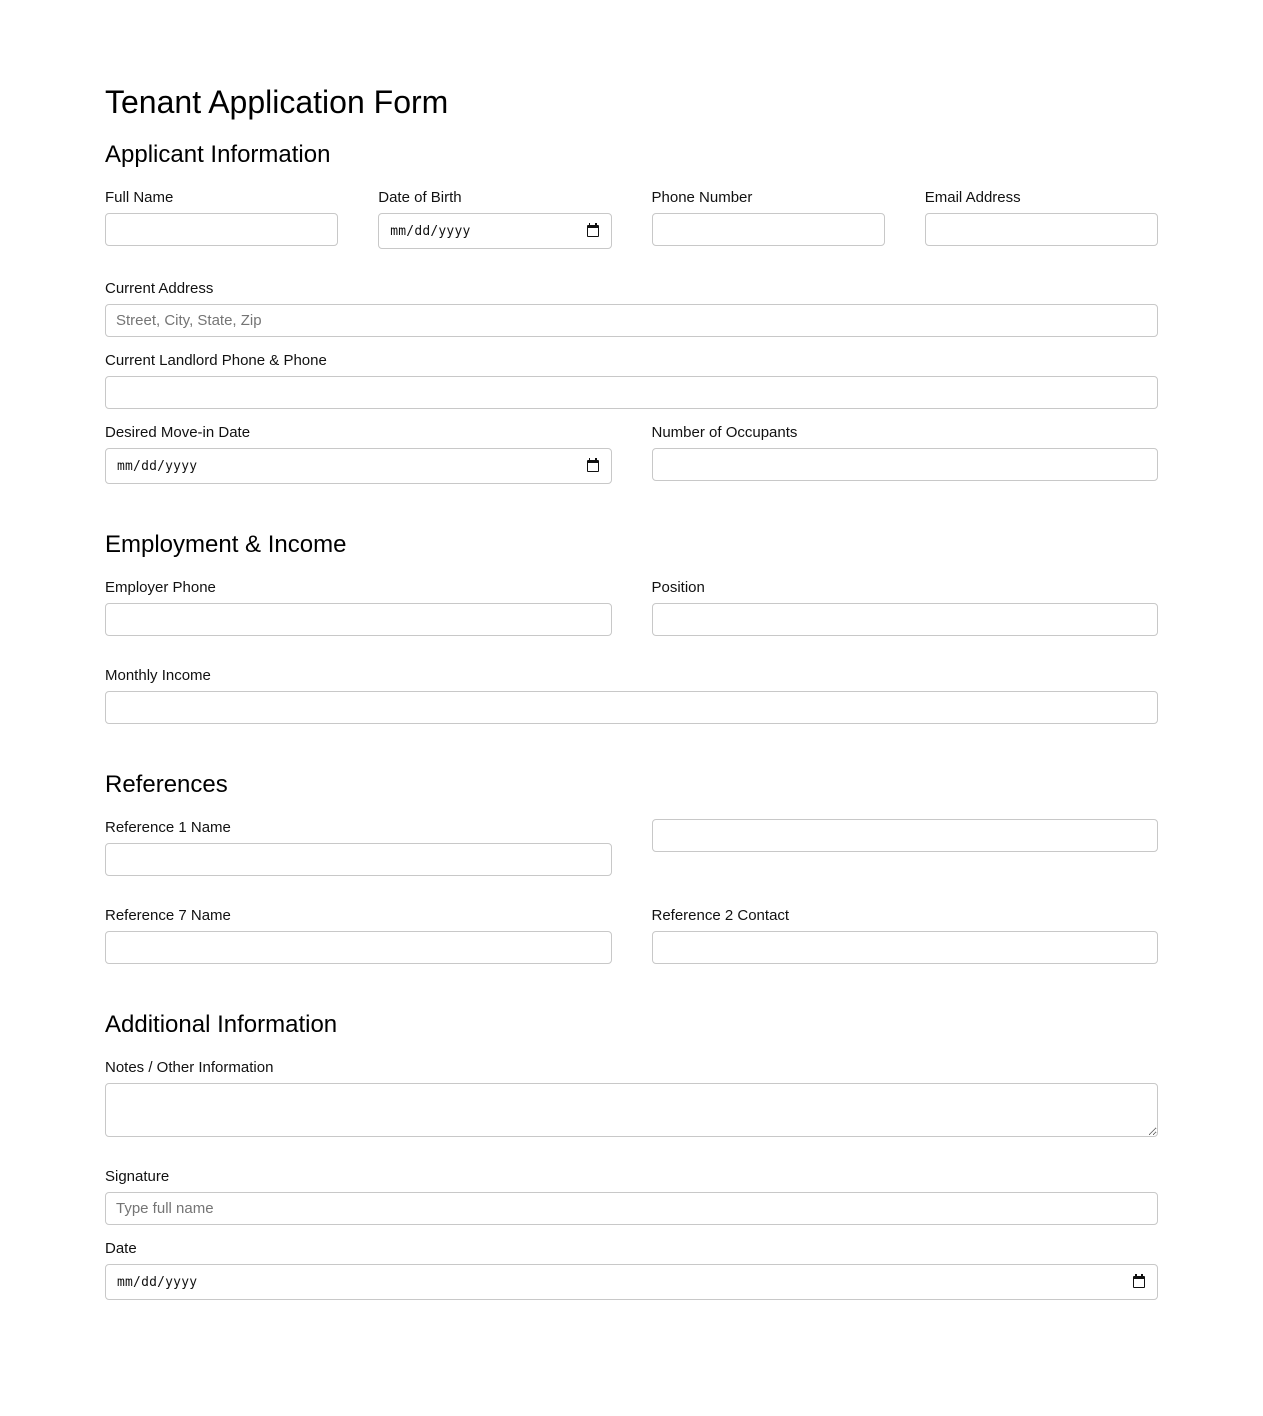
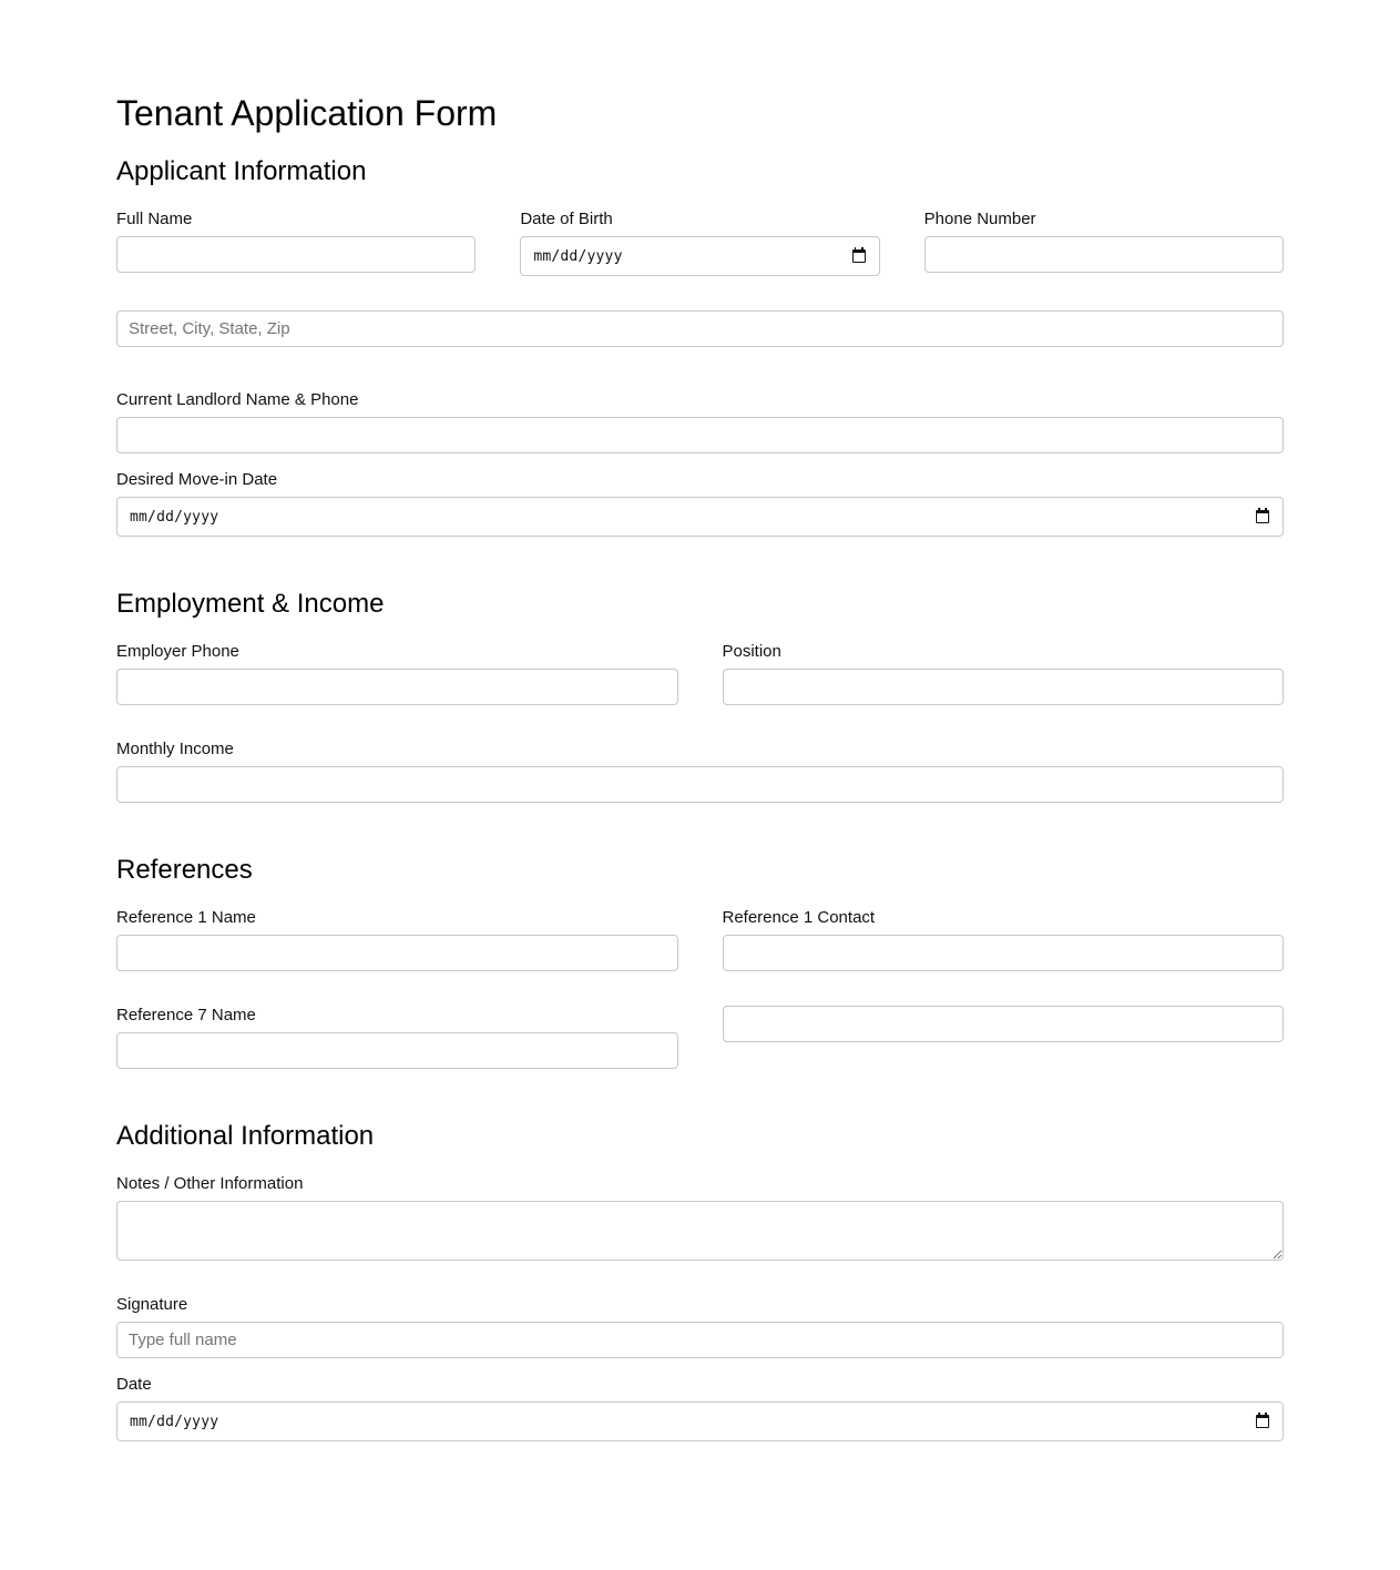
  Tenant Application Form
  Applicant Information
  Full Name
  Date of Birth
  mm/dd/yyyy
  Phone Number
- Email Address
- Current Address
  Street, City, State, Zip
- Current Landlord Phone & Phone
+ Current Landlord Name & Phone
  Desired Move-in Date
  mm/dd/yyyy
- Number of Occupants
  Employment & Income
  Employer Phone
  Position
  Monthly Income
  References
  Reference 1 Name
+ Reference 1 Contact
  Reference 7 Name
- Reference 2 Contact
  Additional Information
  Notes / Other Information
  Signature
  Type full name
  Date
  mm/dd/yyyy
